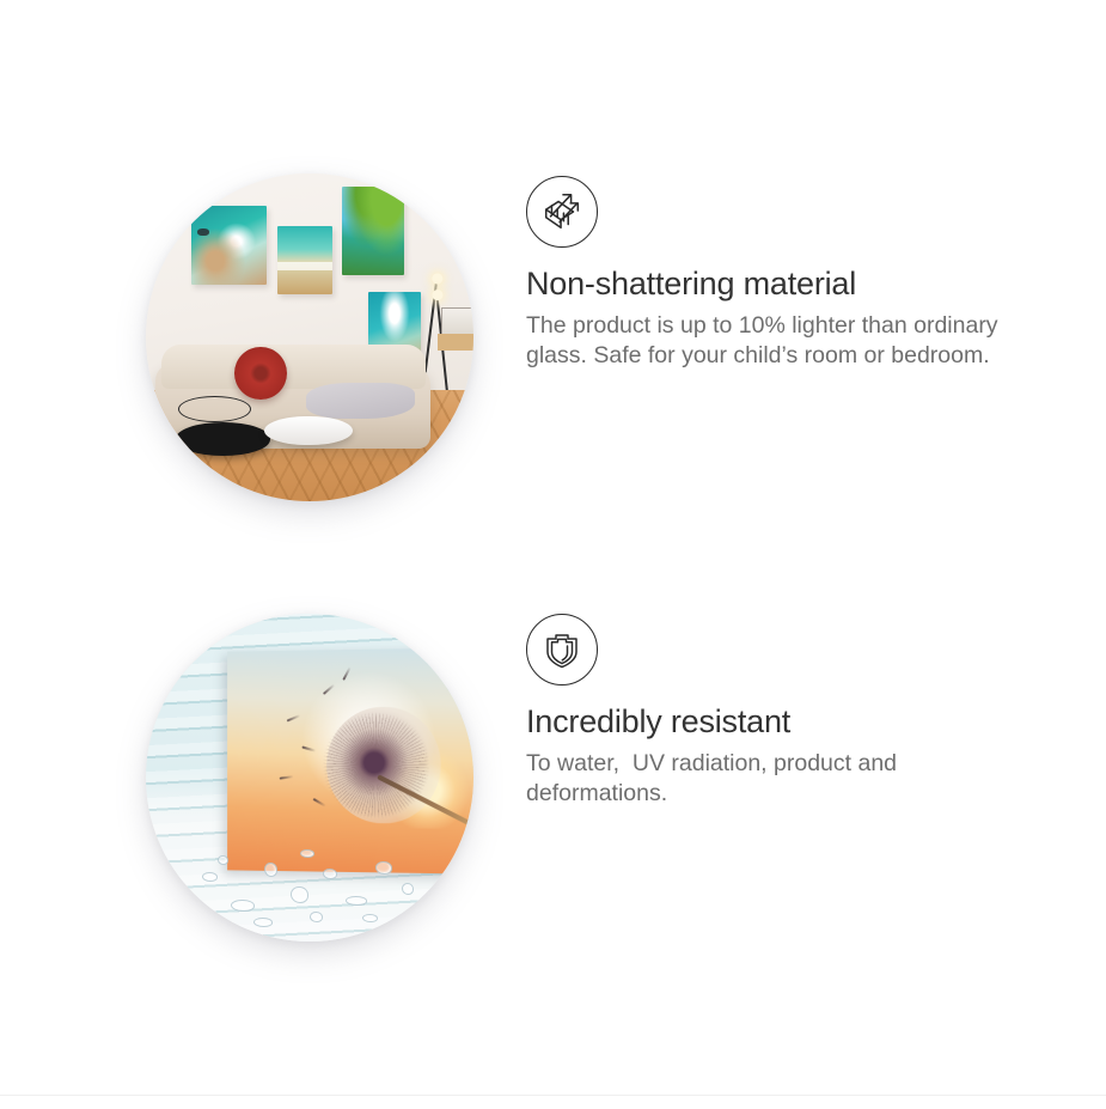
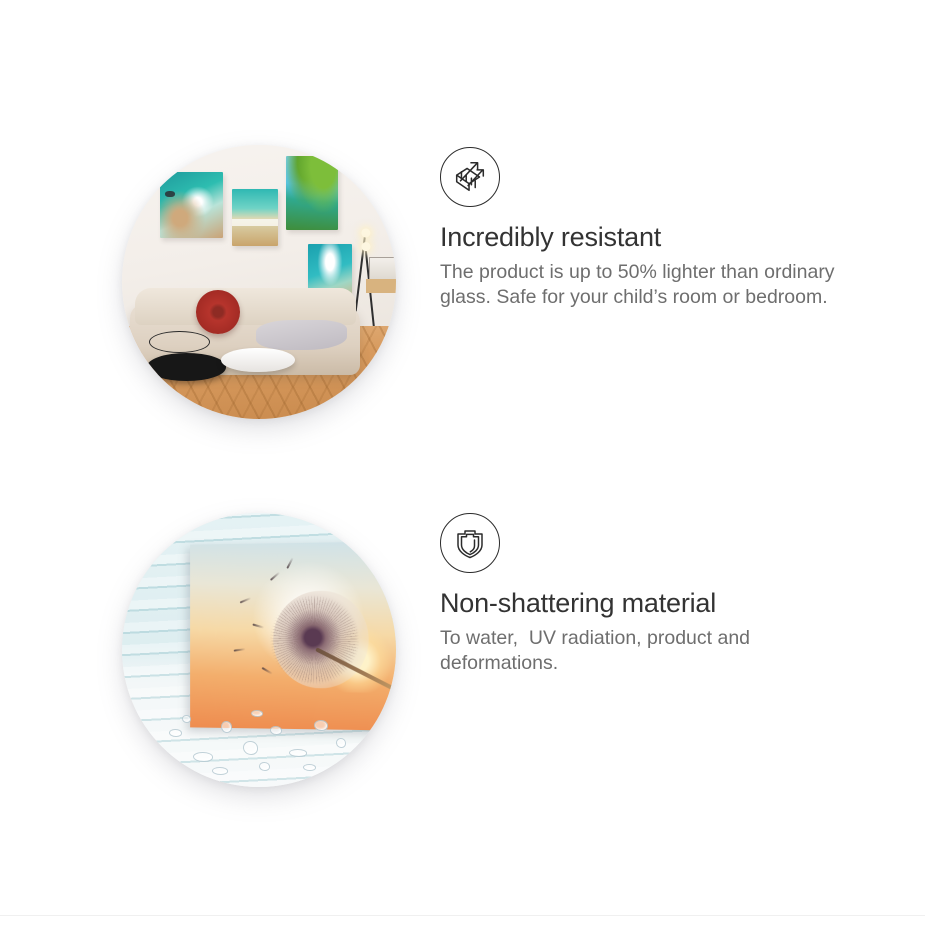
- Non-shattering material
+ Incredibly resistant
- The product is up to 10% lighter than ordinary glass. Safe for your child’s room or bedroom.
+ The product is up to 50% lighter than ordinary glass. Safe for your child’s room or bedroom.
- Incredibly resistant
+ Non-shattering material
  To water, UV radiation, product and deformations.
